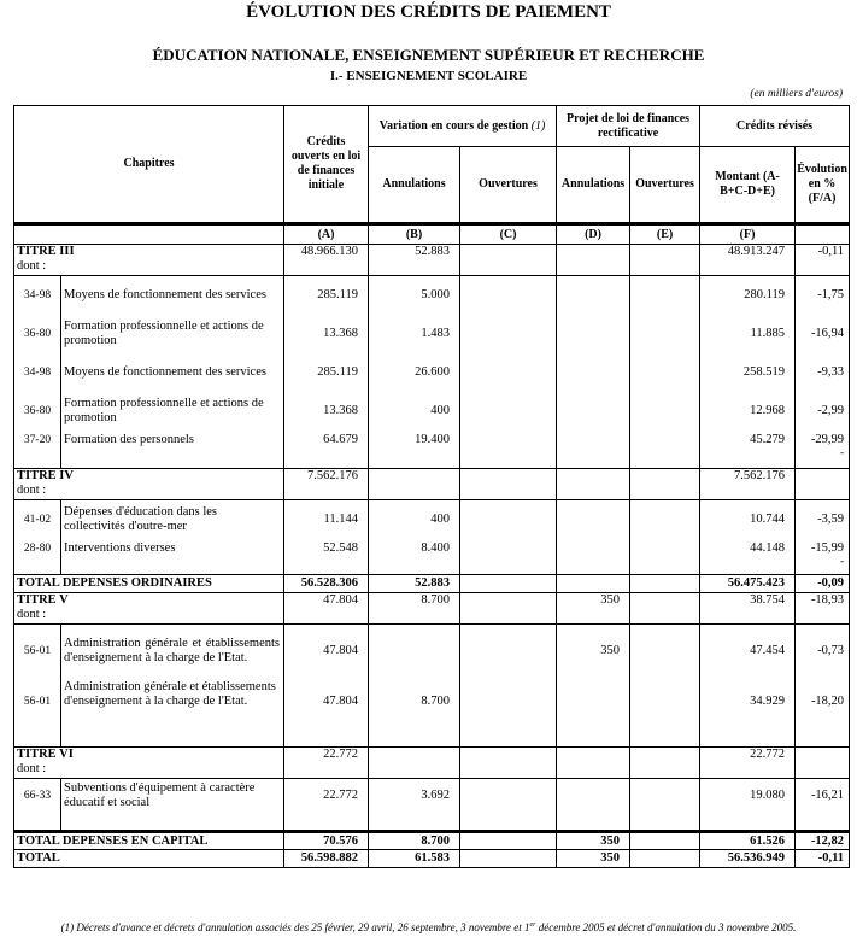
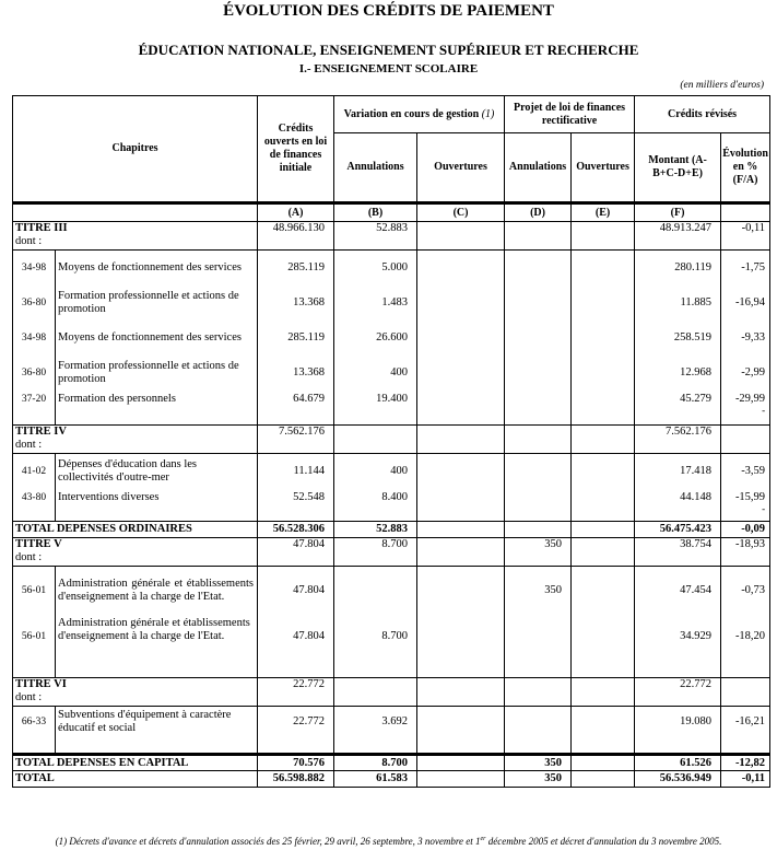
  ÉVOLUTION DES CRÉDITS DE PAIEMENT
  ÉDUCATION NATIONALE, ENSEIGNEMENT SUPÉRIEUR ET RECHERCHE
  I.- ENSEIGNEMENT SCOLAIRE
  (en milliers d'euros)
  Chapitres	Crédits ouverts en loi de finances initiale	Variation en cours de gestion (1)	Projet de loi de finances rectificative	Crédits révisés
  Annulations	Ouvertures	Annulations	Ouvertures	Montant (A-B+C-D+E)	Évolution en % (F/A)
  	(A)	(B)	(C)	(D)	(E)	(F)
  TITRE IIIdont :	48.966.130	52.883				48.913.247	-0,11
  34-98	Moyens de fonctionnement des services	285.119	5.000				280.119	-1,75
  36-80	Formation professionnelle et actions de promotion	13.368	1.483				11.885	-16,94
  34-98	Moyens de fonctionnement des services	285.119	26.600				258.519	-9,33
  36-80	Formation professionnelle et actions de promotion	13.368	400				12.968	-2,99
  37-20	Formation des personnels	64.679	19.400				45.279	-29,99-
  TITRE IVdont :	7.562.176					7.562.176
- 41-02	Dépenses d'éducation dans les collectivités d'outre-mer	11.144	400				10.744	-3,59
+ 41-02	Dépenses d'éducation dans les collectivités d'outre-mer	11.144	400				17.418	-3,59
- 28-80	Interventions diverses	52.548	8.400				44.148	-15,99-
+ 43-80	Interventions diverses	52.548	8.400				44.148	-15,99-
  TOTAL DEPENSES ORDINAIRES	56.528.306	52.883				56.475.423	-0,09
  TITRE Vdont :	47.804	8.700		350		38.754	-18,93
  56-01	Administration générale et établissements d'enseignement à la charge de l'Etat.	47.804			350		47.454	-0,73
  56-01	Administration générale et établissements d'enseignement à la charge de l'Etat.	47.804	8.700				34.929	-18,20
  TITRE VIdont :	22.772					22.772
  66-33	Subventions d'équipement à caractère éducatif et social	22.772	3.692				19.080	-16,21
  TOTAL DEPENSES EN CAPITAL	70.576	8.700		350		61.526	-12,82
  TOTAL	56.598.882	61.583		350		56.536.949	-0,11
  (1) Décrets d'avance et décrets d'annulation associés des 25 février, 29 avril, 26 septembre, 3 novembre et 1 décembre 2005 et décret d'annulation du 3 novembre 2005.
